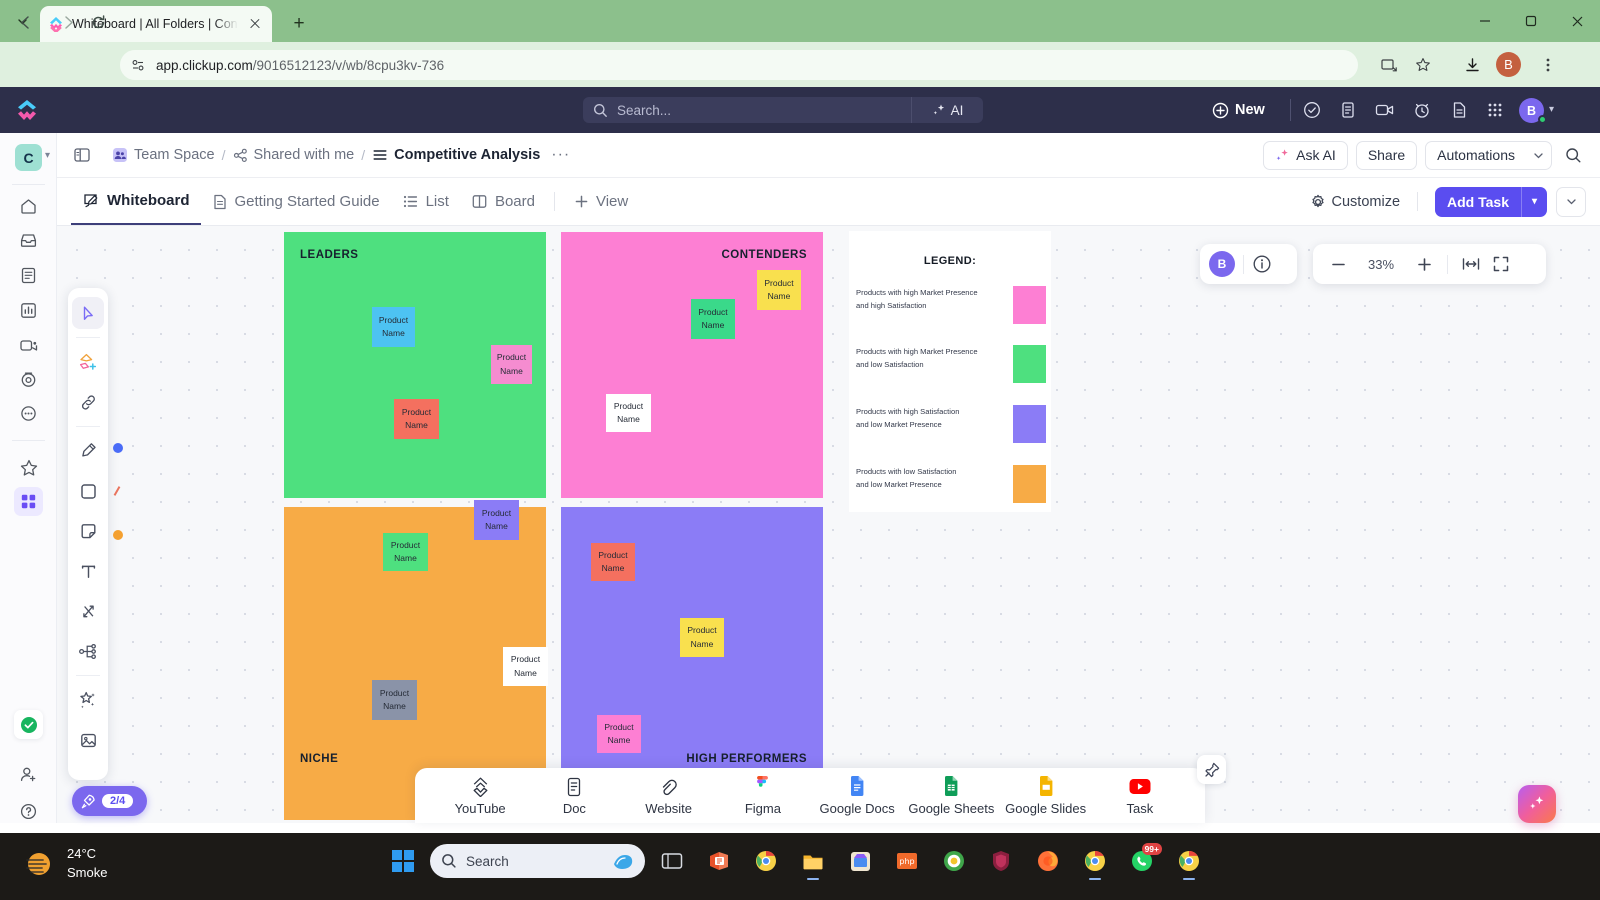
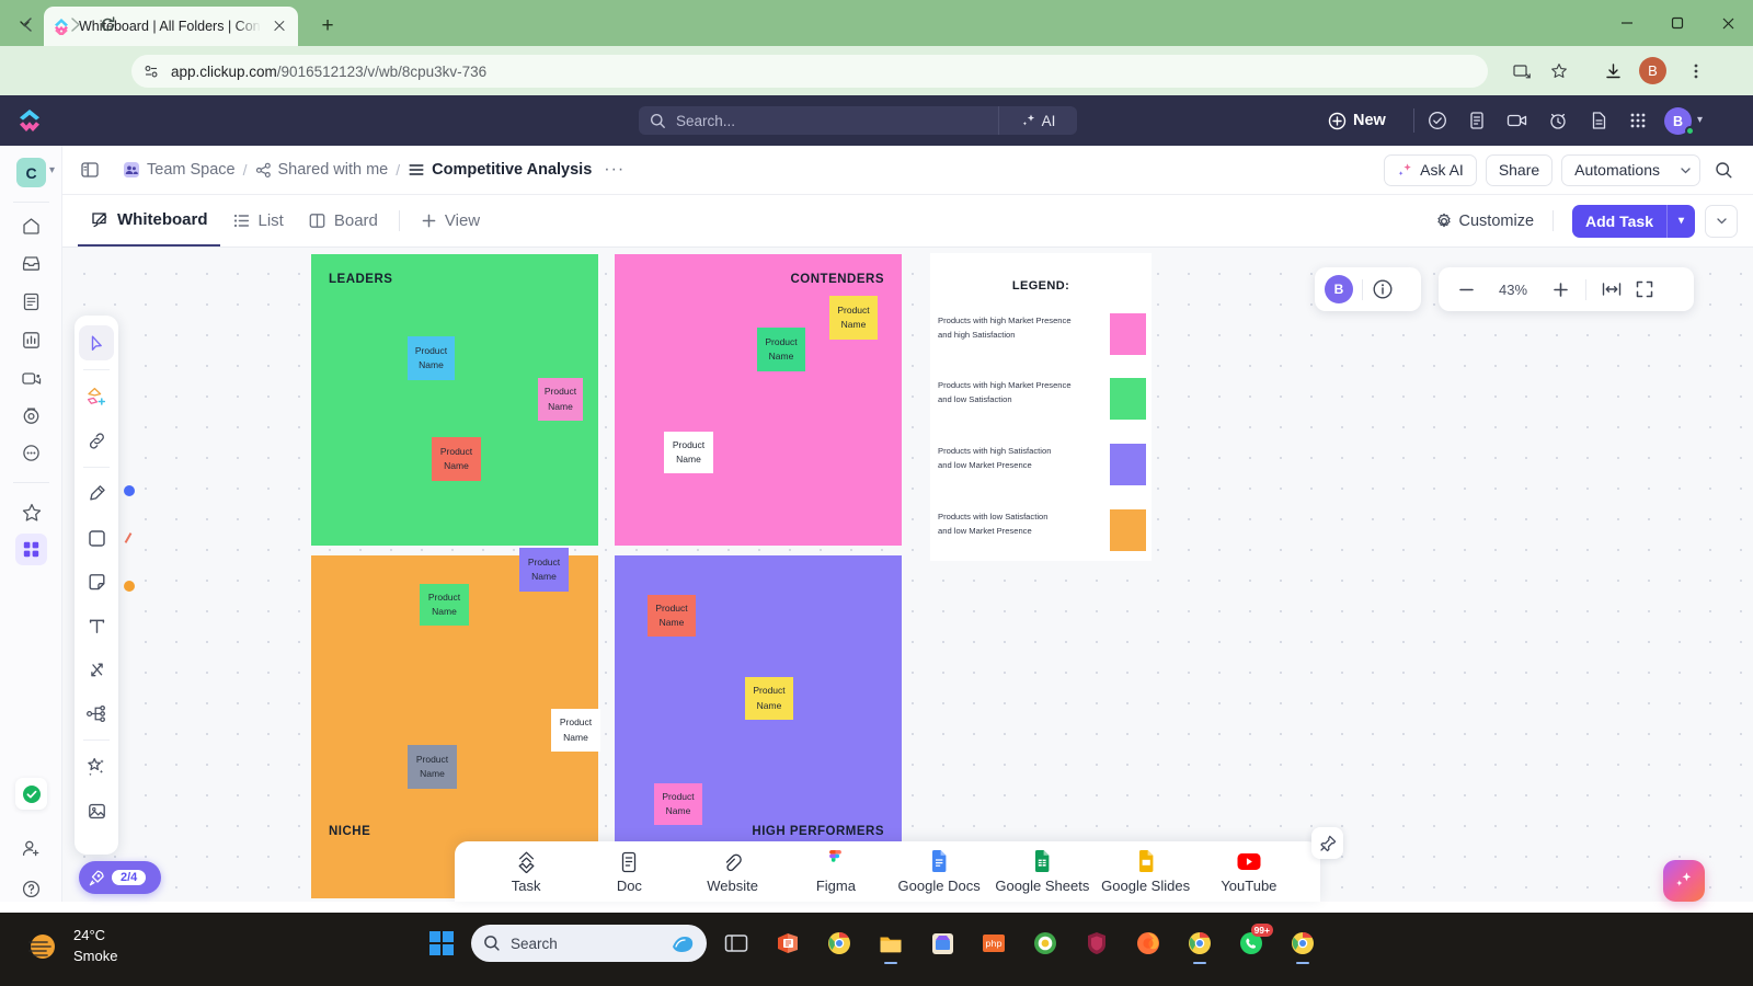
  Whiteboard | All Folders | Con
  +
  app.clickup.com/9016512123/v/wb/8cpu3kv-736
  B
  Search...
  AI
  New
  B
  ▾
  C
  ▾
  Team Space
  /
  Shared with me
  /
  Competitive Analysis
  ···
  Ask AI
  Share
  Automations
  Whiteboard
- Getting Started Guide
  List
  Board
  View
  Customize
  Add Task
  ▾
  LEADERS
  Product
  Name
  Product
  Name
  Product
  Name
  CONTENDERS
  Product
  Name
  Product
  Name
  Product
  Name
  NICHE
  Product
  Name
  Product
  Name
  Product
  Name
  Product
  Name
  HIGH PERFORMERS
  Product
  Name
  Product
  Name
  Product
  Name
  LEGEND:
  Products with high Market Presence
  and high Satisfaction
  Products with high Market Presence
  and low Satisfaction
  Products with high Satisfaction
  and low Market Presence
  Products with low Satisfaction
  and low Market Presence
  B
- 33%
+ 43%
- YouTube
+ Task
  Doc
  Website
  Figma
  Google Docs
  Google Sheets
  Google Slides
- Task
+ YouTube
  2/4
  24°C
  Smoke
  Search
  php
  99+
